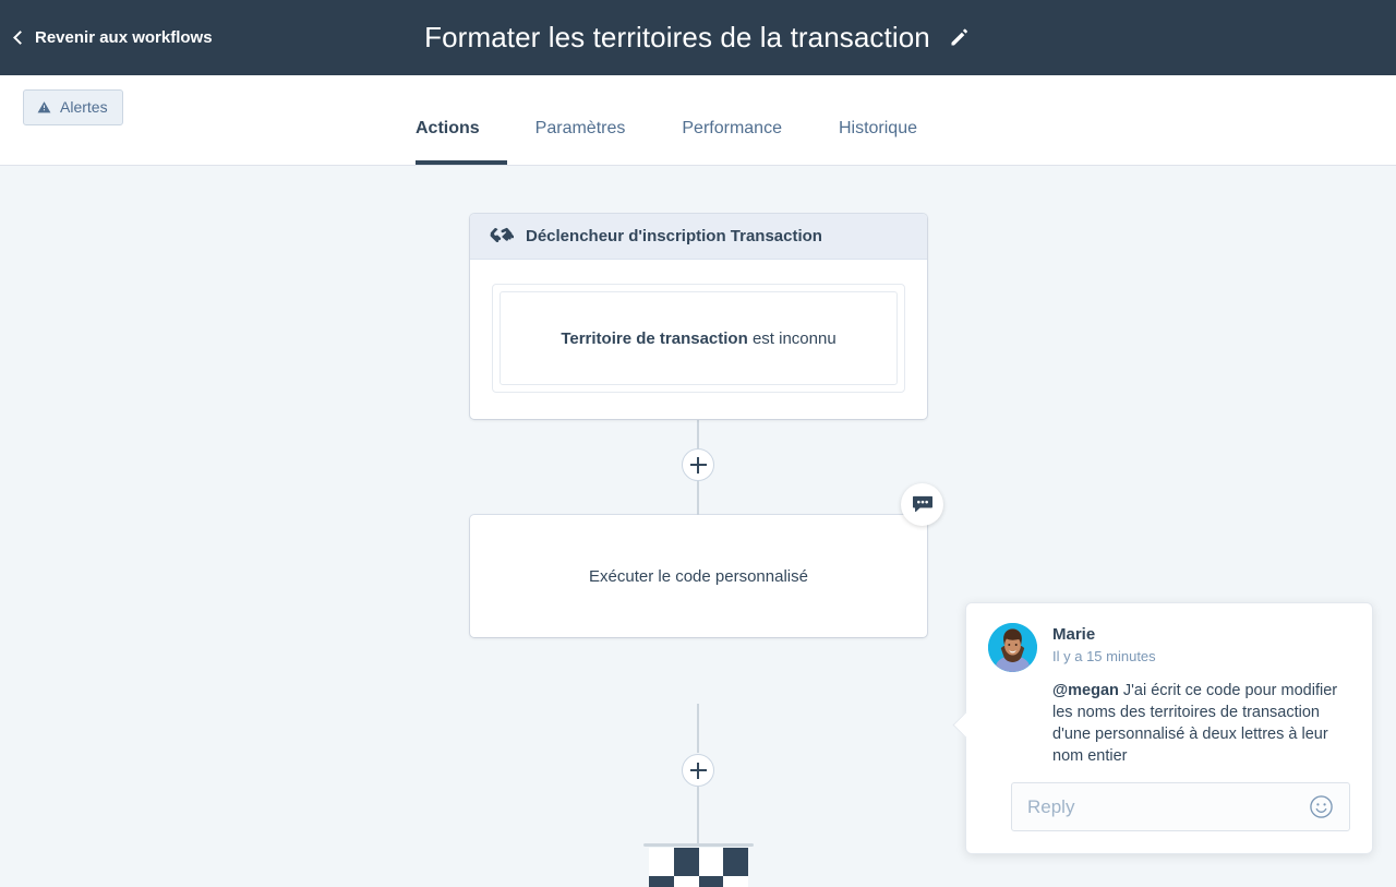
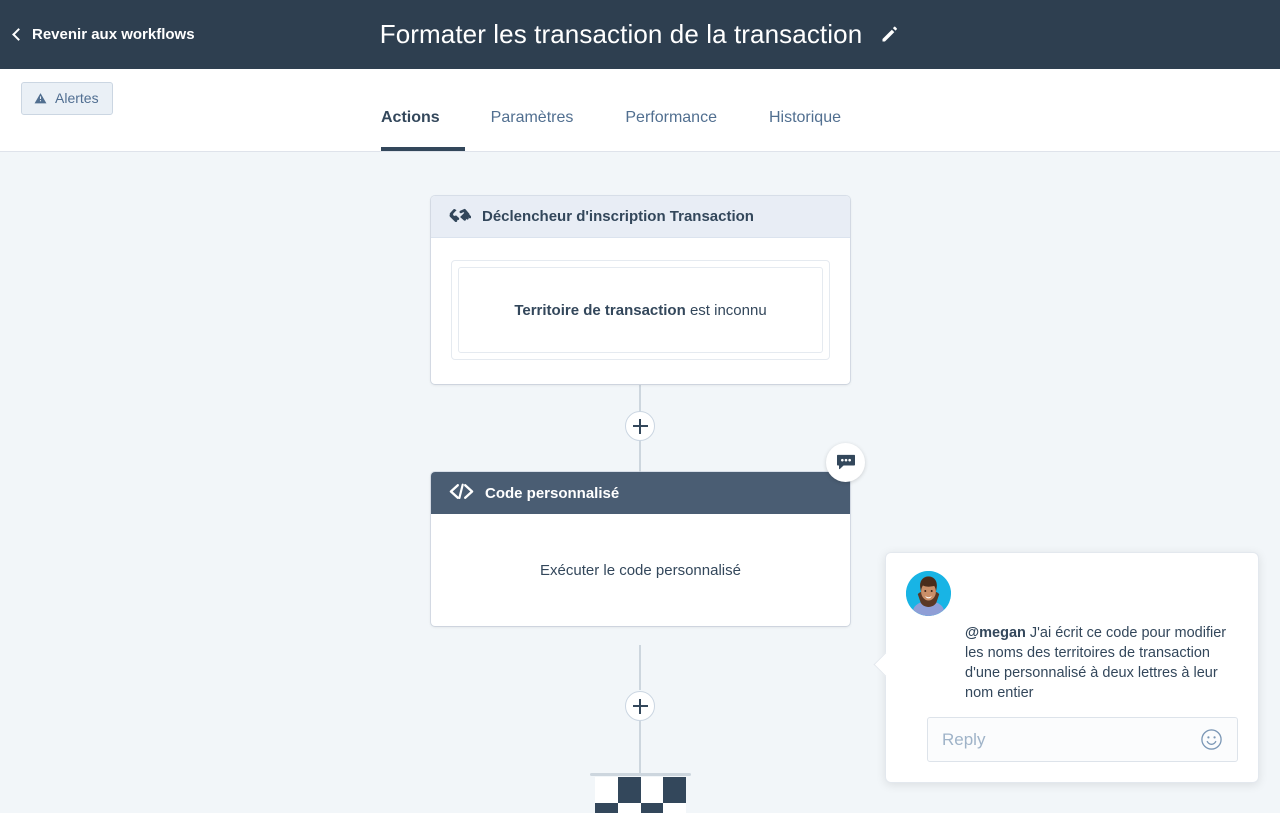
  Revenir aux workflows
- Formater les territoires de la transaction
+ Formater les transaction de la transaction
  Alertes
  Actions
  Paramètres
  Performance
  Historique
  Déclencheur d'inscription Transaction
  Territoire de transaction est inconnu
+ Code personnalisé
  Exécuter le code personnalisé
- Marie
- Il y a 15 minutes
  @megan J'ai écrit ce code pour modifier les noms des territoires de transaction d'une personnalisé à deux lettres à leur nom entier
  Reply
